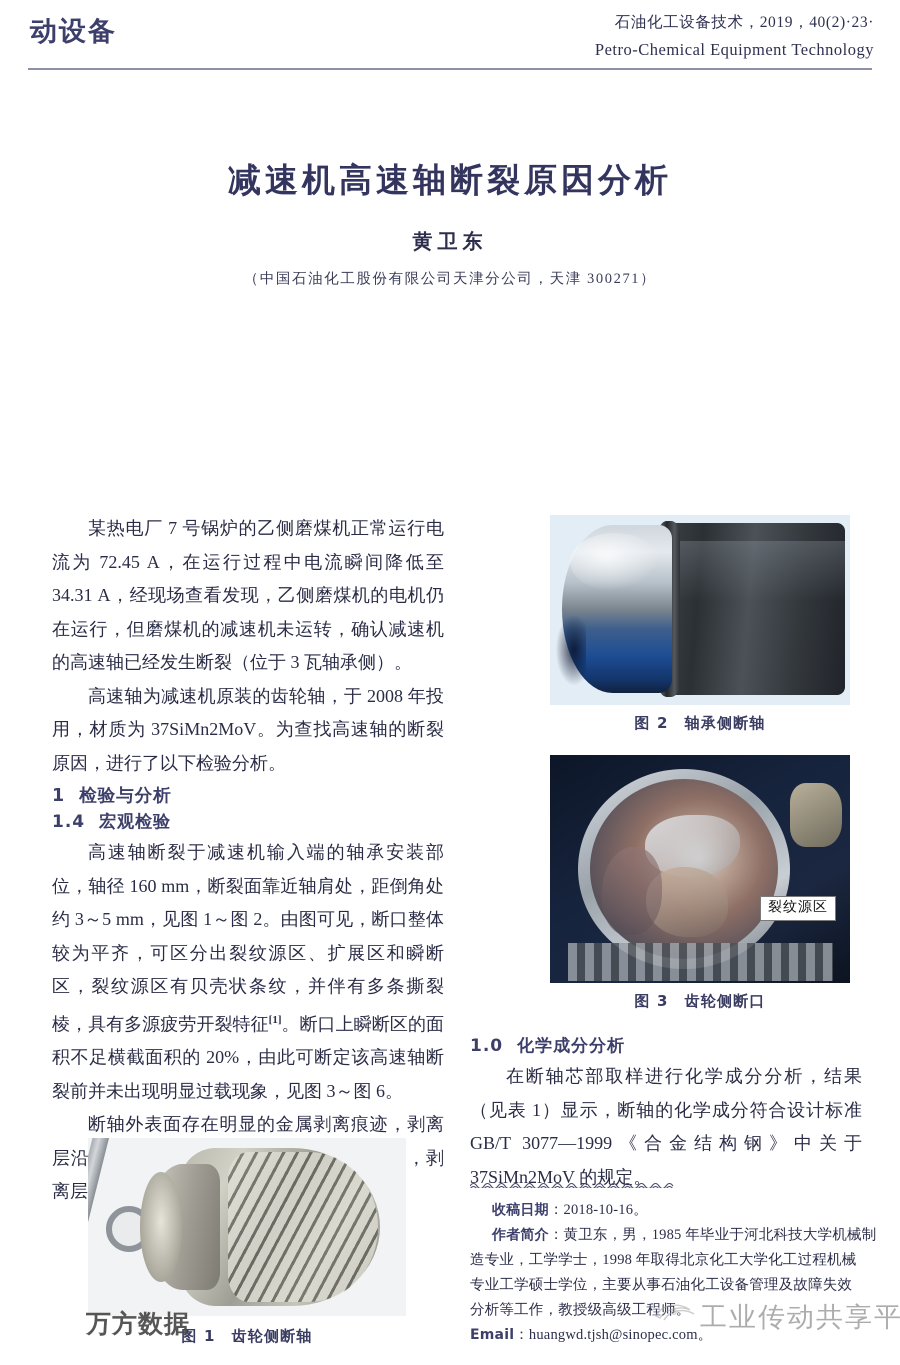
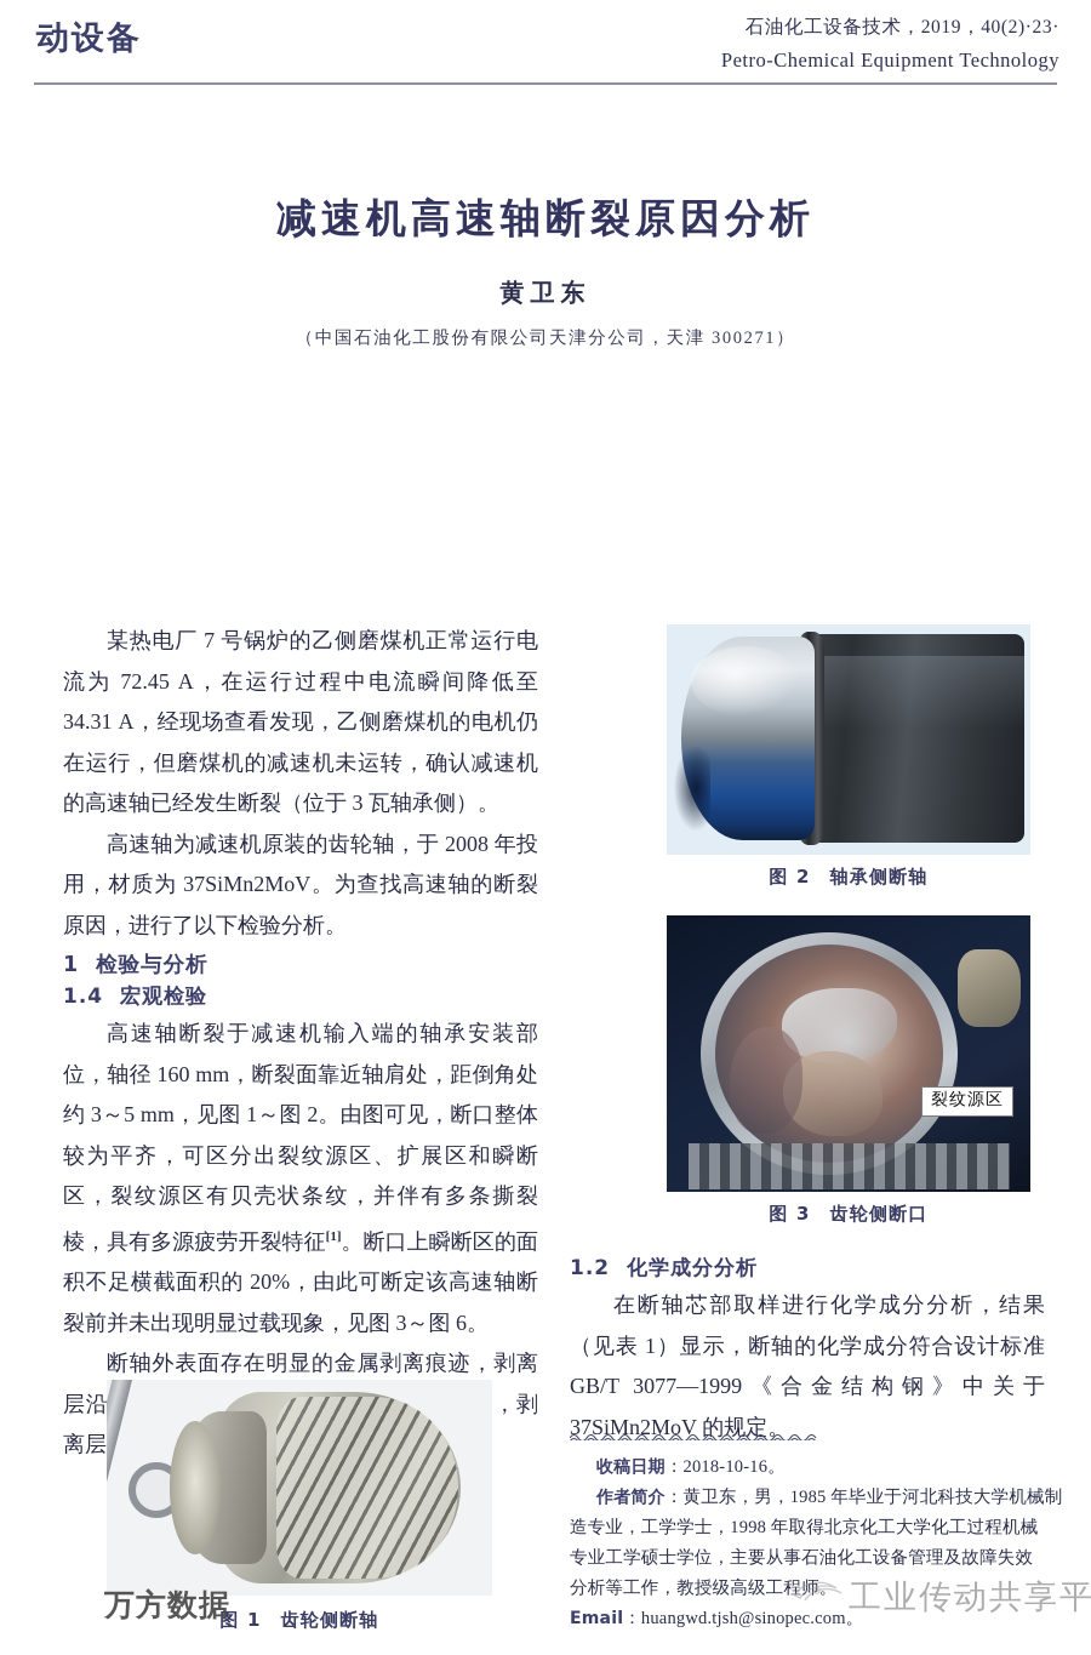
  动设备
  石油化工设备技术，2019，40(2)·23·
  Petro-Chemical Equipment Technology
  减速机高速轴断裂原因分析
  黄卫东
  （中国石油化工股份有限公司天津分公司，天津 300271）
  某热电厂 7 号锅炉的乙侧磨煤机正常运行电流为 72.45 A，在运行过程中电流瞬间降低至 34.31 A，经现场查看发现，乙侧磨煤机的电机仍在运行，但磨煤机的减速机未运转，确认减速机的高速轴已经发生断裂（位于 3 瓦轴承侧）。
  高速轴为减速机原装的齿轮轴，于 2008 年投用，材质为 37SiMn2MoV。为查找高速轴的断裂原因，进行了以下检验分析。
  1 检验与分析
  1.4 宏观检验
  高速轴断裂于减速机输入端的轴承安装部位，轴径 160 mm，断裂面靠近轴肩处，距倒角处约 3～5 mm，见图 1～图 2。由图可见，断口整体较为平齐，可区分出裂纹源区、扩展区和瞬断区，裂纹源区有贝壳状条纹，并伴有多条撕裂棱，具有多源疲劳开裂特征[1]。断口上瞬断区的面积不足横截面积的 20%，由此可断定该高速轴断裂前并未出现明显过载现象，见图 3～图 6。
- 1.0 化学成分分析
+ 1.2 化学成分分析
  在断轴芯部取样进行化学成分分析，结果（见表 1）显示，断轴的化学成分符合设计标准 GB/T 3077—1999《合金结构钢》中关于 37SiMn2MoV 的规定。
  图 2 轴承侧断轴
  裂纹源区
  图 3 齿轮侧断口
  图 1 齿轮侧断轴
  收稿日期：2018-10-16。
  作者简介：黄卫东，男，1985 年毕业于河北科技大学机械制
  造专业，工学学士，1998 年取得北京化工大学化工过程机械
  专业工学硕士学位，主要从事石油化工设备管理及故障失效
  分析等工作，教授级高级工程师。
  Email：huangwd.tjsh@sinopec.com。
  万方数据
  工业传动共享平
